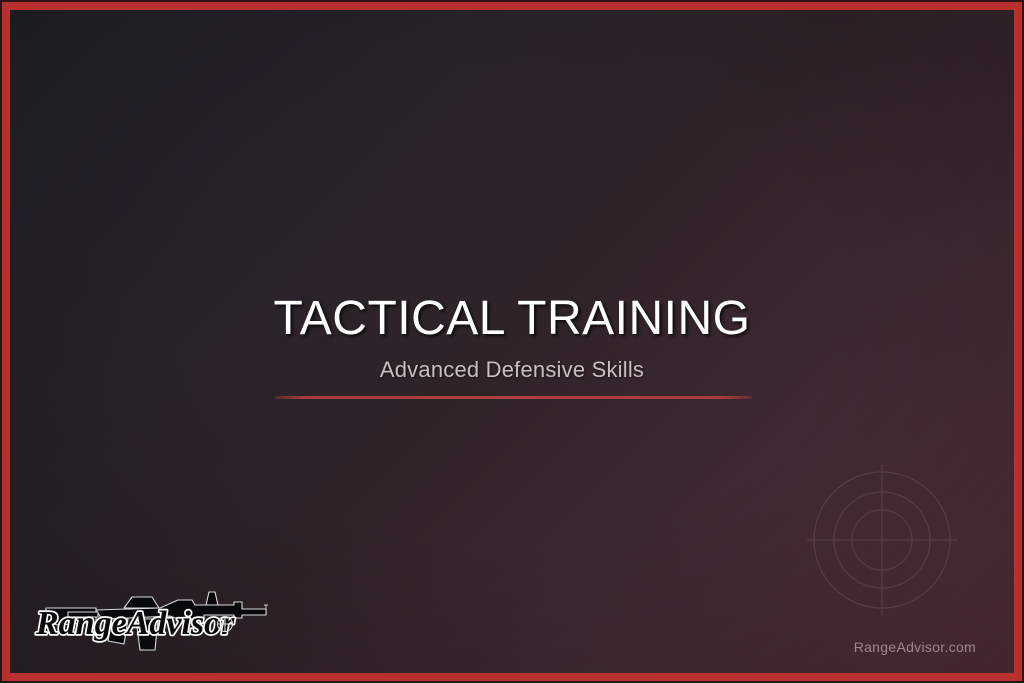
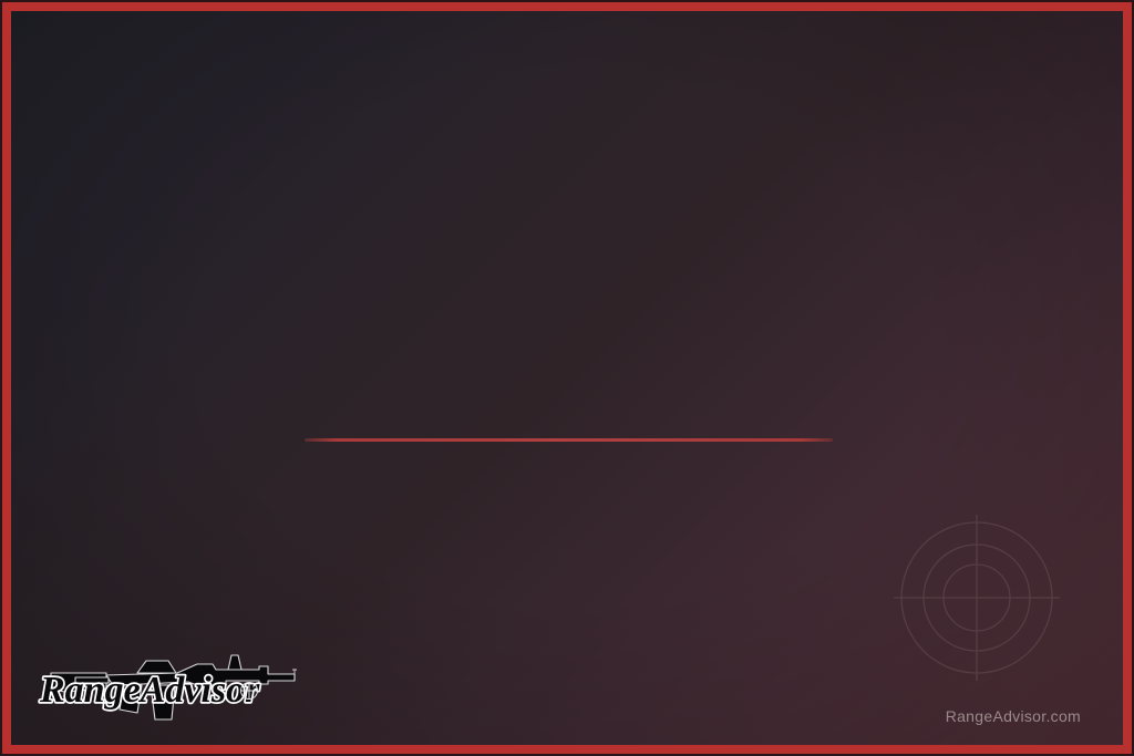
- TACTICAL TRAINING
- Advanced Defensive Skills
  RangeAdviso
  RangeAdvisor.com
